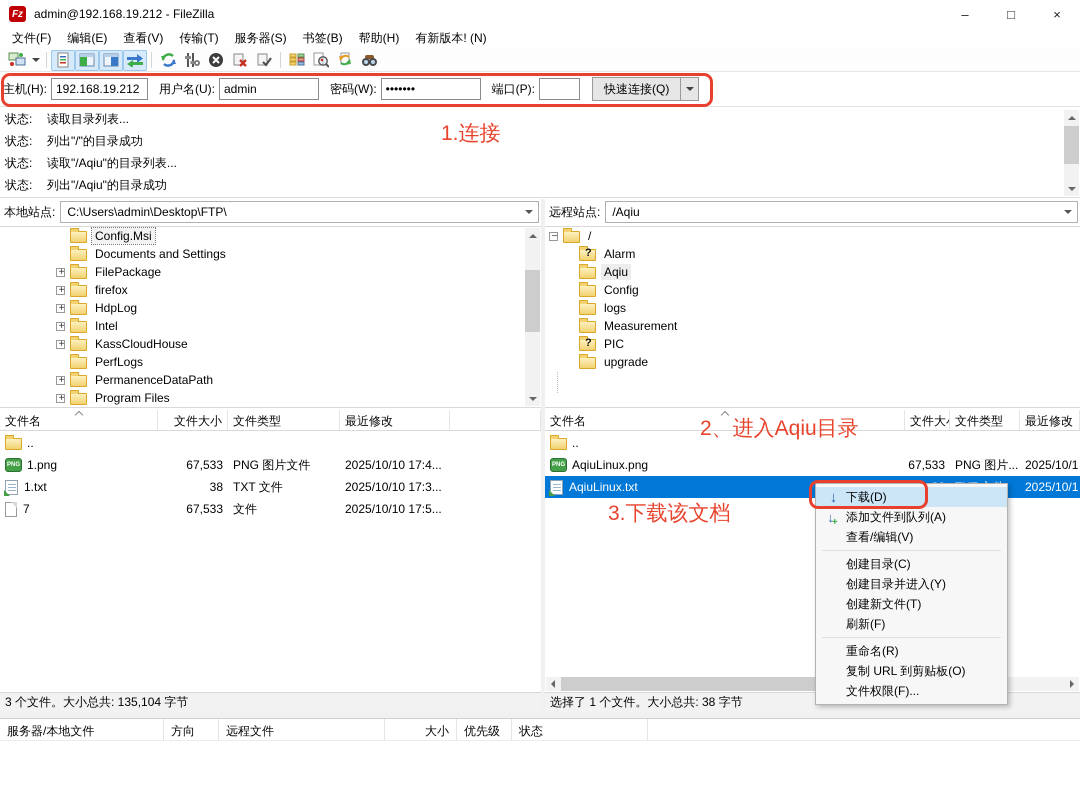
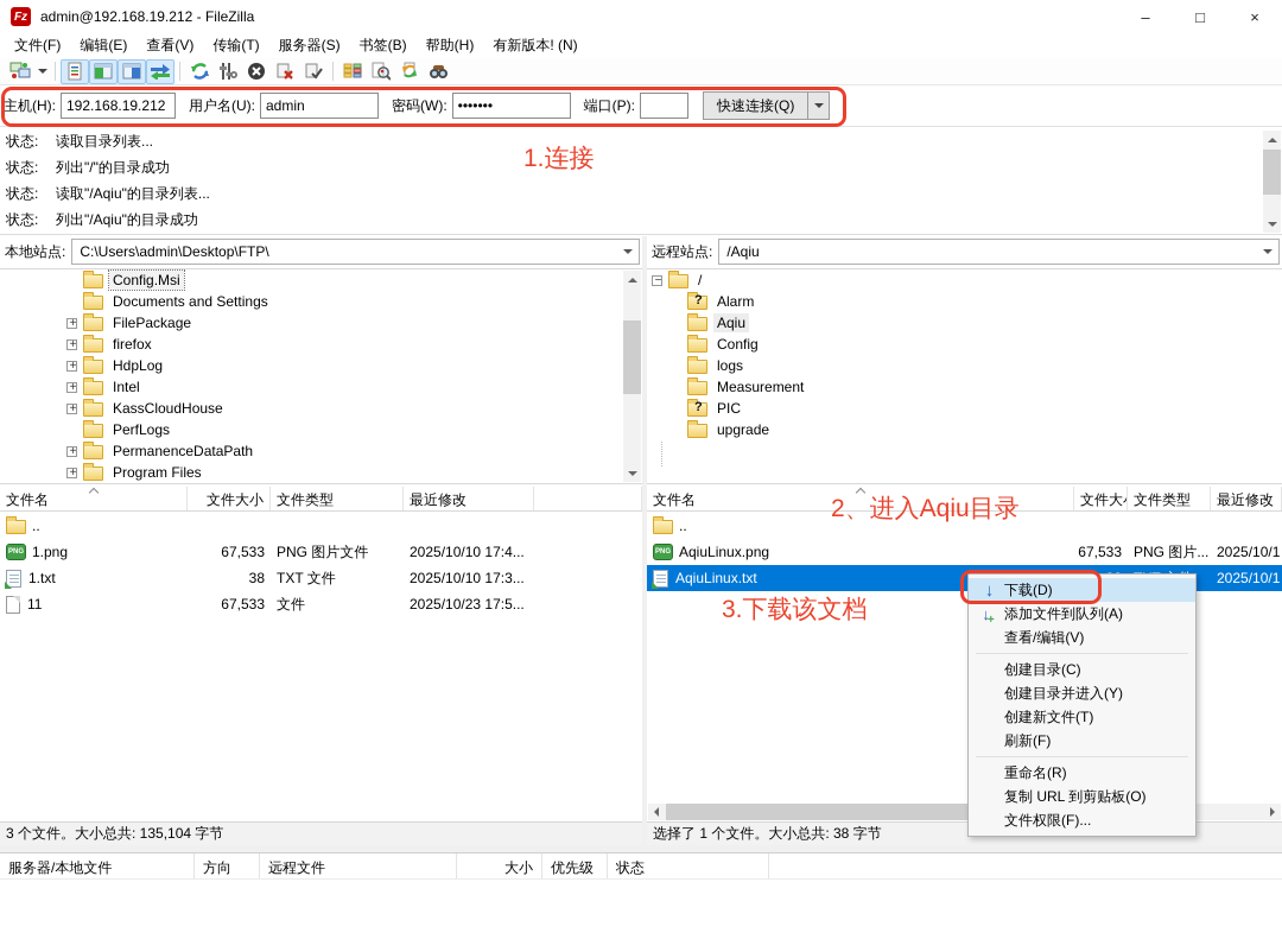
  Fz
  admin@192.168.19.212 - FileZilla
  –
  □
  ×
  文件(F)
  编辑(E)
  查看(V)
  传输(T)
  服务器(S)
  书签(B)
  帮助(H)
  有新版本! (N)
  主机(H):
  192.168.19.212
  用户名(U):
  admin
  密码(W):
  •••••••
  端口(P):
  快速连接(Q)
  状态:
  读取目录列表...
  状态:
  列出"/"的目录成功
  状态:
  读取"/Aqiu"的目录列表...
  状态:
  列出"/Aqiu"的目录成功
  本地站点:
  C:\Users\admin\Desktop\FTP\
  远程站点:
  /Aqiu
  Config.Msi
  Documents and Settings
  FilePackage
  firefox
  HdpLog
  Intel
  KassCloudHouse
  PerfLogs
  PermanenceDataPath
  Program Files
  /
  Alarm
  Aqiu
  Config
  logs
  Measurement
  PIC
  upgrade
  文件名
  文件大小
  文件类型
  最近修改
  ..
  1.png
  67,533
  PNG 图片文件
  2025/10/10 17:4...
  1.txt
  38
  TXT 文件
  2025/10/10 17:3...
- 7
+ 11
  67,533
  文件
- 2025/10/10 17:5...
+ 2025/10/23 17:5...
  文件名
  文件大
  文件类型
  最近修改
  ..
  AqiuLinux.png
  67,533
  PNG 图片...
  2025/10/1
  AqiuLinux.txt
  2025/10/1
  3 个文件。大小总共: 135,104 字节
  选择了 1 个文件。大小总共: 38 字节
  服务器/本地文件
  方向
  远程文件
  大小
  优先级
  状态
  下载(D)
  添加文件到队列(A)
  查看/编辑(V)
  创建目录(C)
  创建目录并进入(Y)
  创建新文件(T)
  刷新(F)
  重命名(R)
  复制 URL 到剪贴板(O)
  文件权限(F)...
  1.连接
  2、进入Aqiu目录
  3.下载该文档
